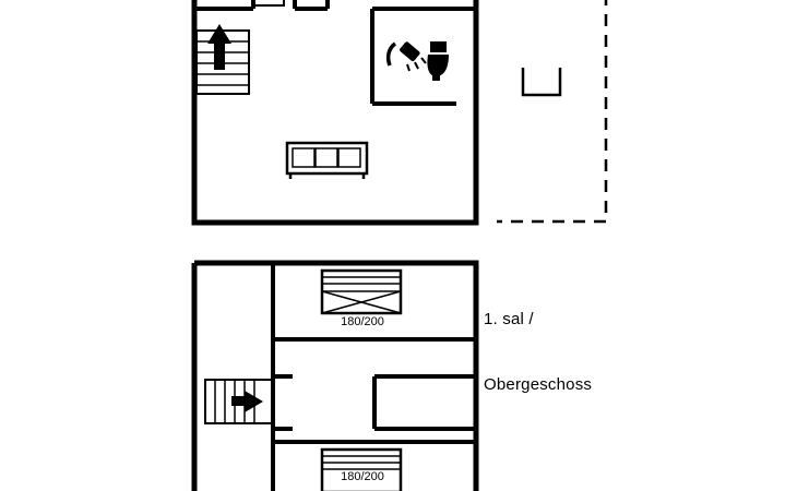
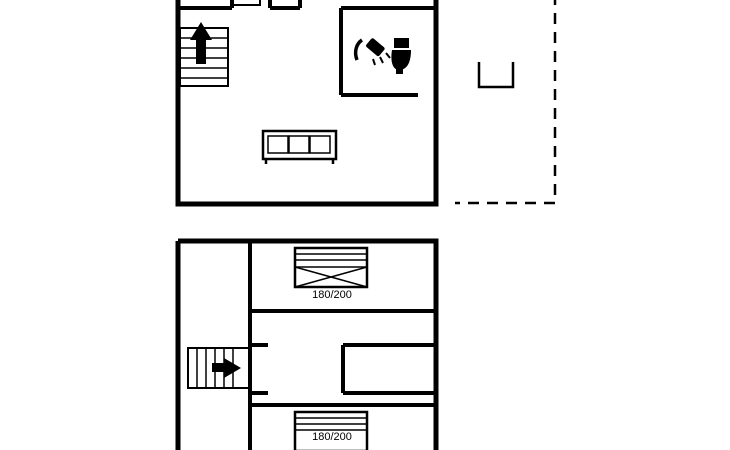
- 1. sal /
- Obergeschoss
  180/200
  180/200
